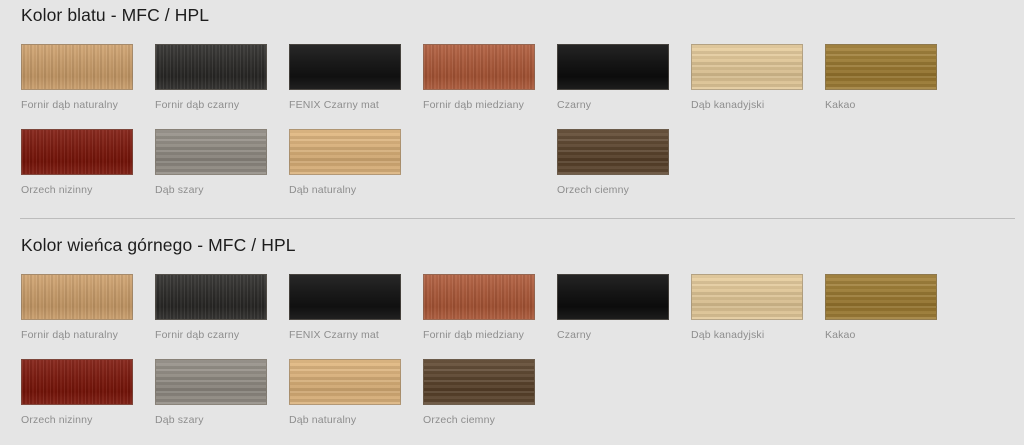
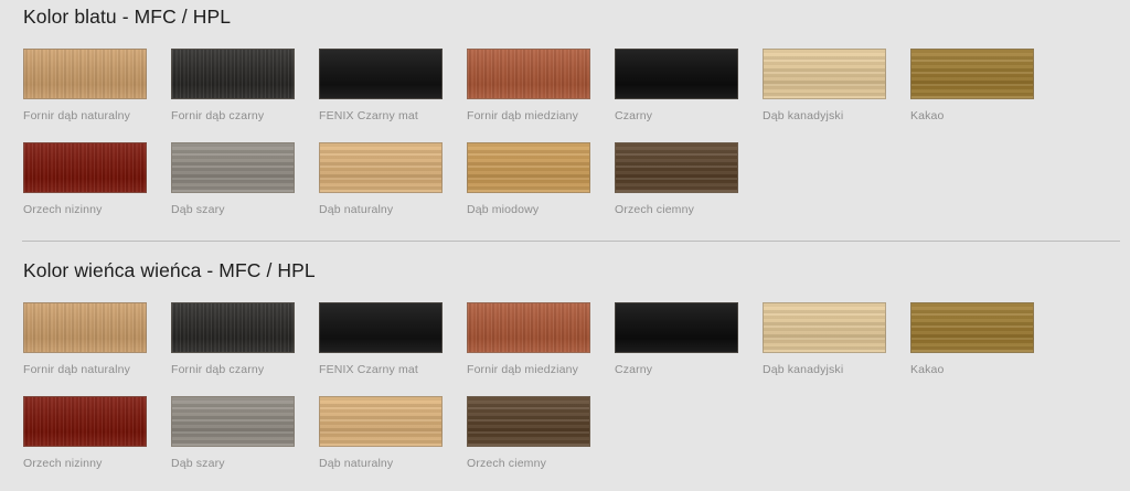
  Kolor blatu - MFC / HPL
  Fornir dąb naturalny
  Fornir dąb czarny
  FENIX Czarny mat
  Fornir dąb miedziany
  Czarny
  Dąb kanadyjski
  Kakao
  Orzech nizinny
  Dąb szary
  Dąb naturalny
+ Dąb miodowy
  Orzech ciemny
- Kolor wieńca górnego - MFC / HPL
+ Kolor wieńca wieńca - MFC / HPL
  Fornir dąb naturalny
  Fornir dąb czarny
  FENIX Czarny mat
  Fornir dąb miedziany
  Czarny
  Dąb kanadyjski
  Kakao
  Orzech nizinny
  Dąb szary
  Dąb naturalny
  Orzech ciemny
